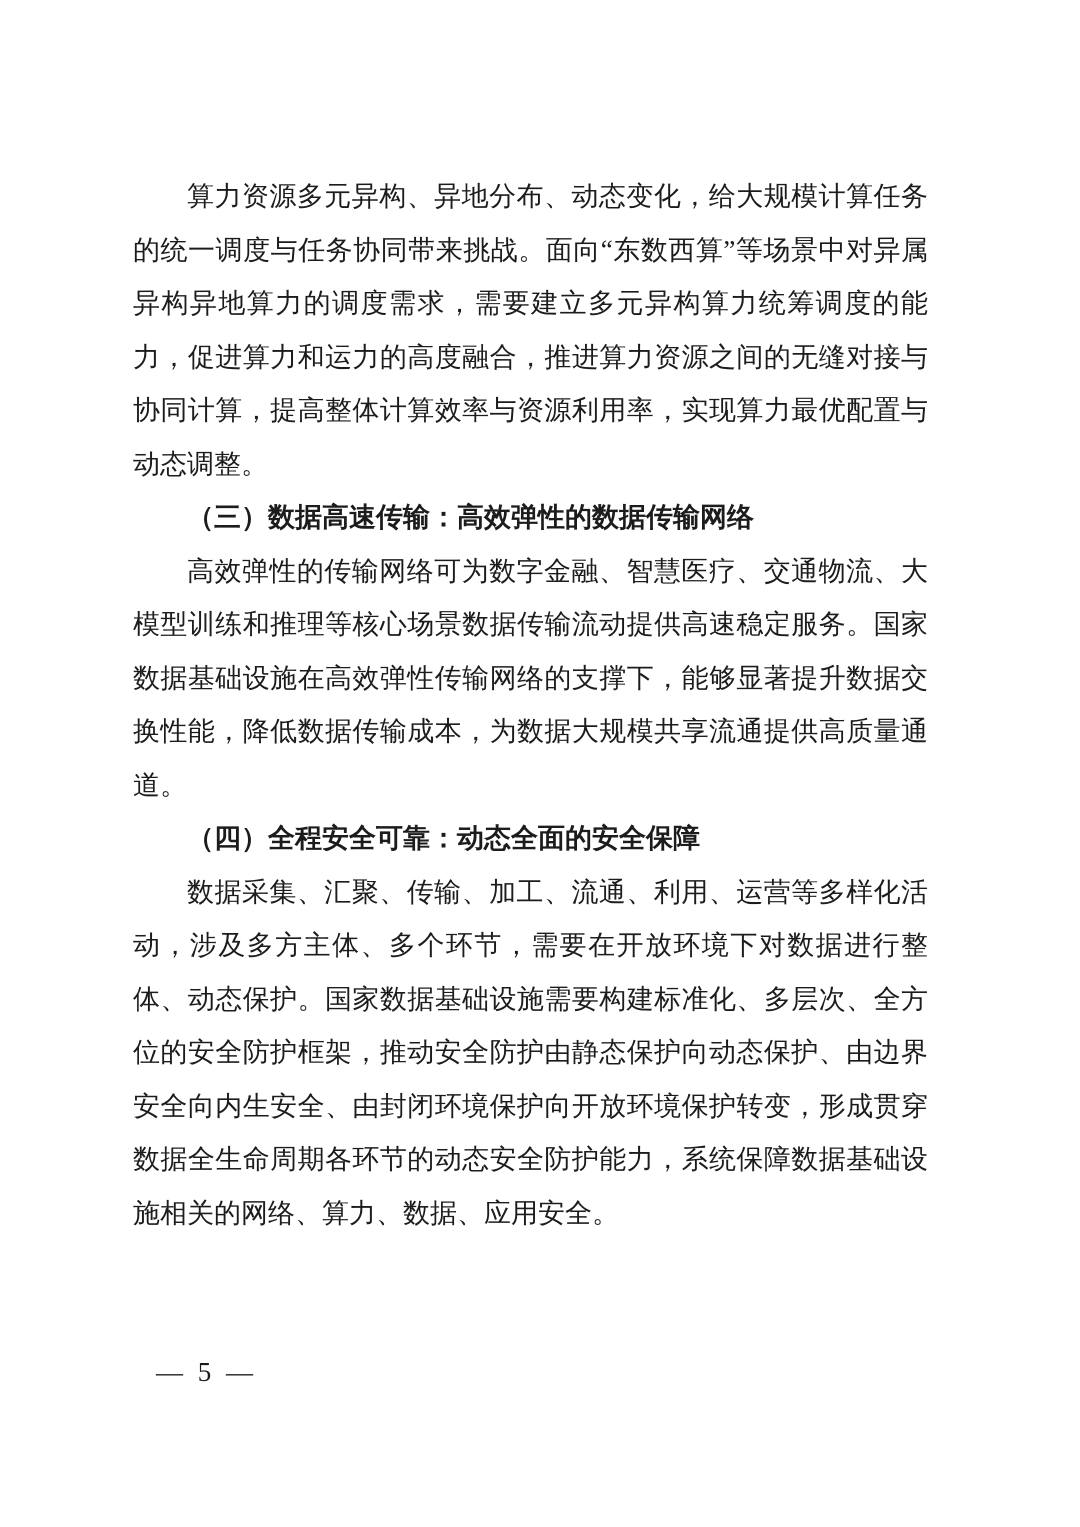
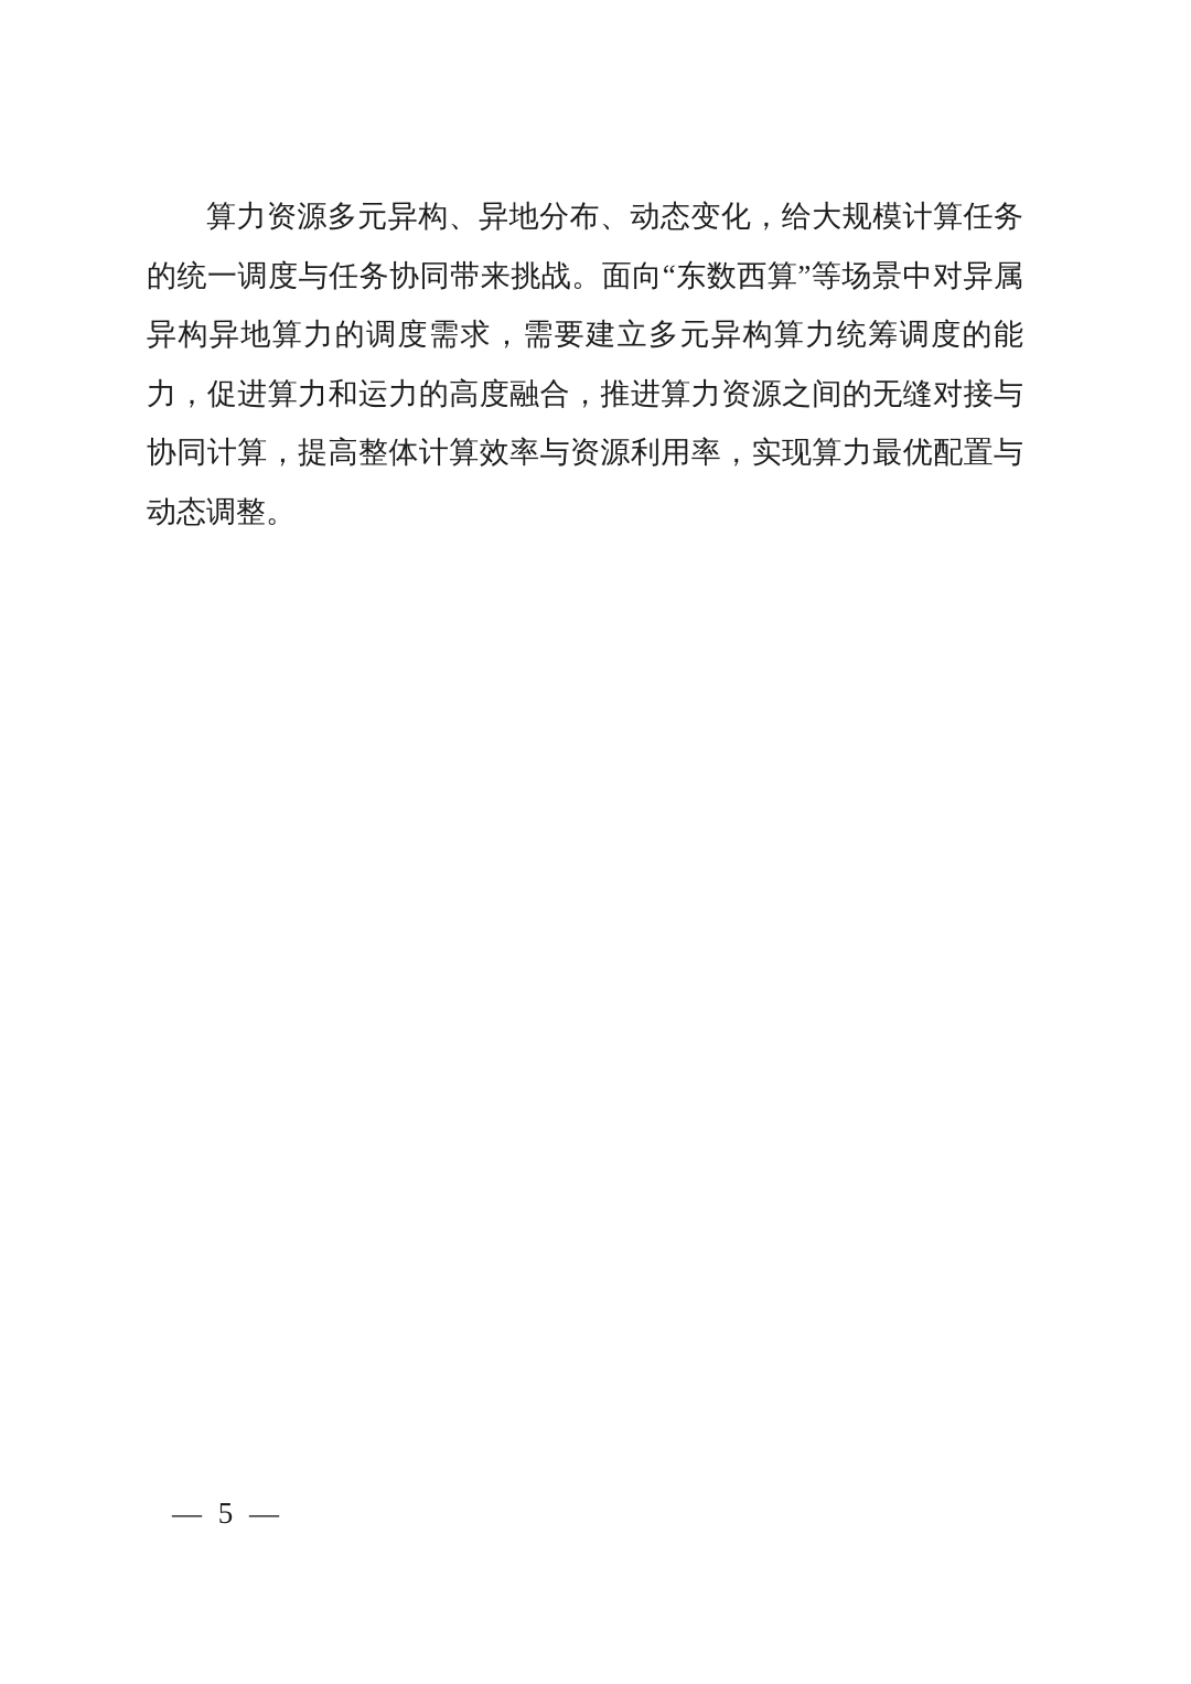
  算力资源多元异构、异地分布、动态变化，给大规模计算任务的统一调度与任务协同带来挑战。面向“东数西算”等场景中对异属异构异地算力的调度需求，需要建立多元异构算力统筹调度的能力，促进算力和运力的高度融合，推进算力资源之间的无缝对接与协同计算，提高整体计算效率与资源利用率，实现算力最优配置与动态调整。
- （三）数据高速传输：高效弹性的数据传输网络
- 高效弹性的传输网络可为数字金融、智慧医疗、交通物流、大模型训练和推理等核心场景数据传输流动提供高速稳定服务。国家数据基础设施在高效弹性传输网络的支撑下，能够显著提升数据交换性能，降低数据传输成本，为数据大规模共享流通提供高质量通道。
- （四）全程安全可靠：动态全面的安全保障
- 数据采集、汇聚、传输、加工、流通、利用、运营等多样化活动，涉及多方主体、多个环节，需要在开放环境下对数据进行整体、动态保护。国家数据基础设施需要构建标准化、多层次、全方位的安全防护框架，推动安全防护由静态保护向动态保护、由边界安全向内生安全、由封闭环境保护向开放环境保护转变，形成贯穿数据全生命周期各环节的动态安全防护能力，系统保障数据基础设施相关的网络、算力、数据、应用安全。
  — 5 —
